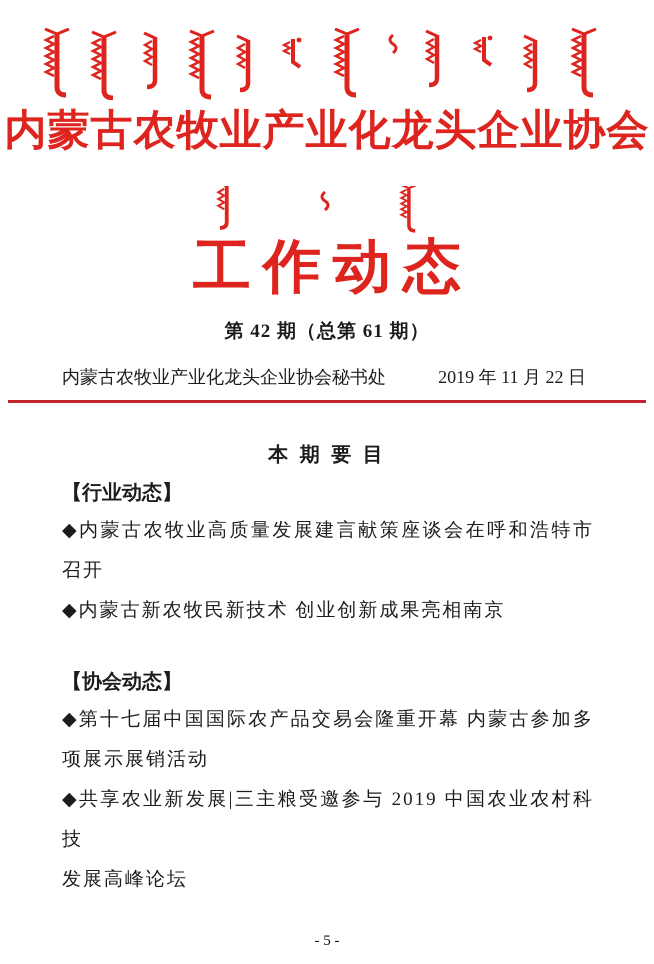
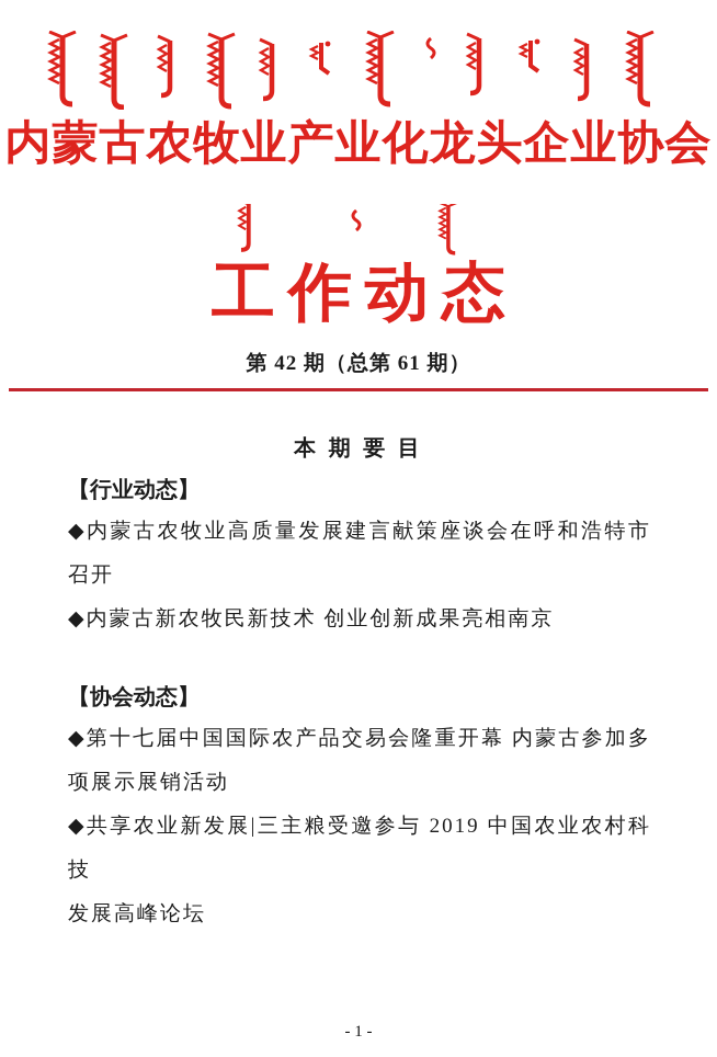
  内蒙古农牧业产业化龙头企业协会
  工作动态
  第 42 期（总第 61 期）
- 内蒙古农牧业产业化龙头企业协会秘书处
- 2019 年 11 月 22 日
  本 期 要 目
  【行业动态】
  ◆内蒙古农牧业高质量发展建言献策座谈会在呼和浩特市
  召开
  ◆内蒙古新农牧民新技术 创业创新成果亮相南京
  【协会动态】
  ◆第十七届中国国际农产品交易会隆重开幕 内蒙古参加多
  项展示展销活动
  ◆共享农业新发展|三主粮受邀参与 2019 中国农业农村科技
  发展高峰论坛
- - 5 -
+ - 1 -
